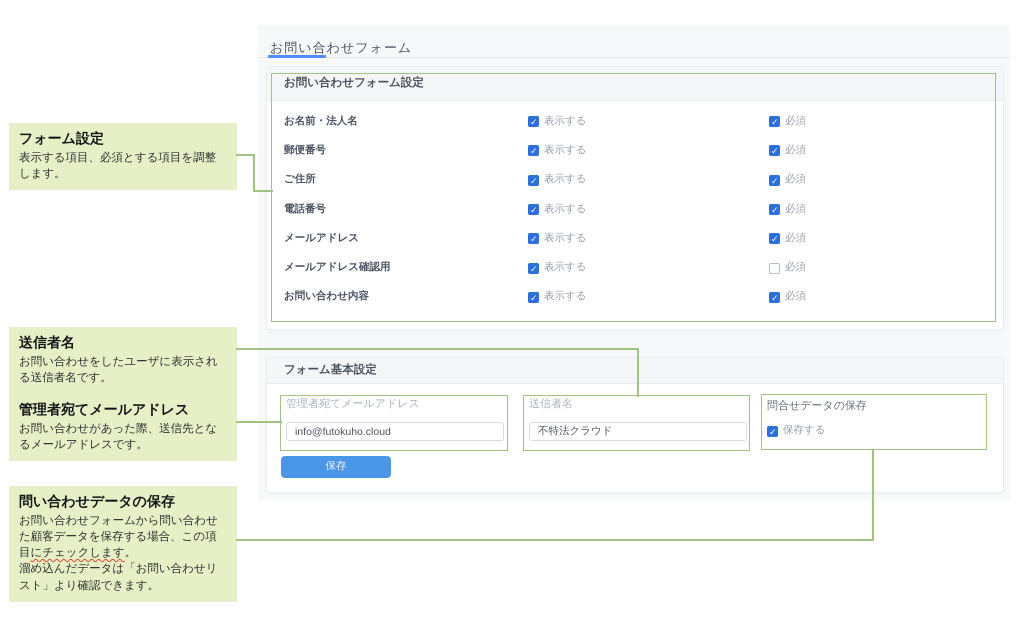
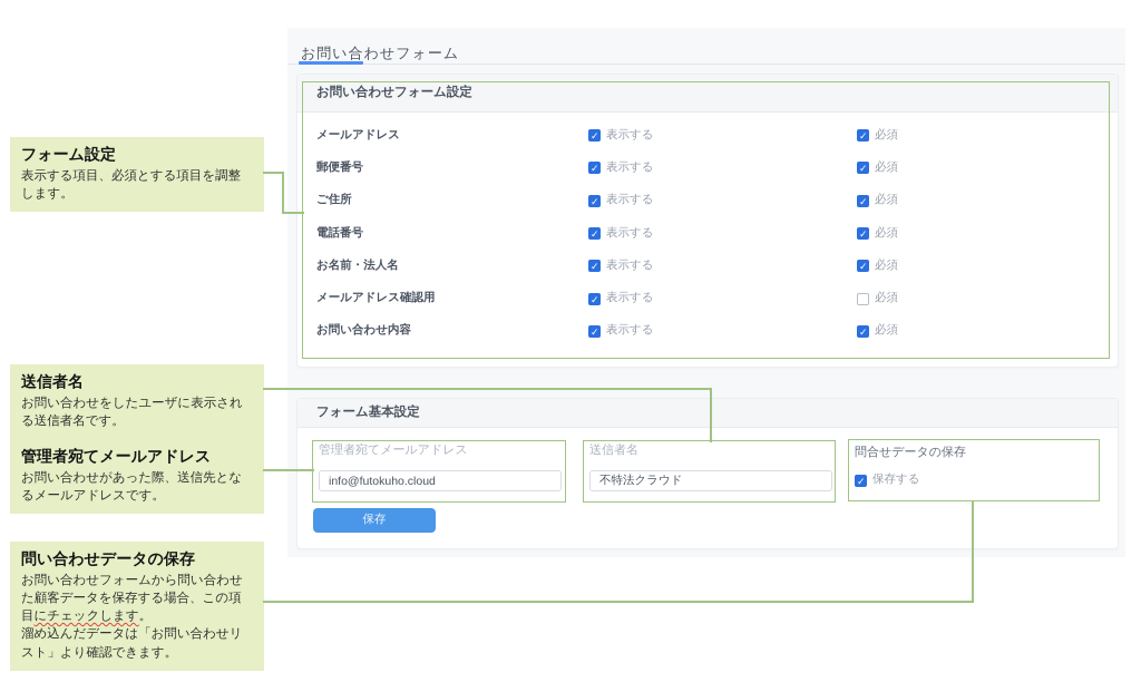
  お問い合わせフォーム
  お問い合わせフォーム設定
- お名前・法人名
+ メールアドレス
  表示する
  必須
  郵便番号
  表示する
  必須
  ご住所
  表示する
  必須
  電話番号
  表示する
  必須
- メールアドレス
+ お名前・法人名
  表示する
  必須
  メールアドレス確認用
  表示する
  必須
  お問い合わせ内容
  表示する
  必須
  フォーム基本設定
  管理者宛てメールアドレス
  info@futokuho.cloud
  送信者名
  不特法クラウド
  問合せデータの保存
  保存する
  保存
  フォーム設定
  表示する項目、必須とする項目を調整します。
  送信者名
  お問い合わせをしたユーザに表示される送信者名です。
  管理者宛てメールアドレス
  お問い合わせがあった際、送信先となるメールアドレスです。
  問い合わせデータの保存
  お問い合わせフォームから問い合わせた顧客データを保存する場合、この項目にチェックします。
  溜め込んだデータは「お問い合わせリスト」より確認できます。
